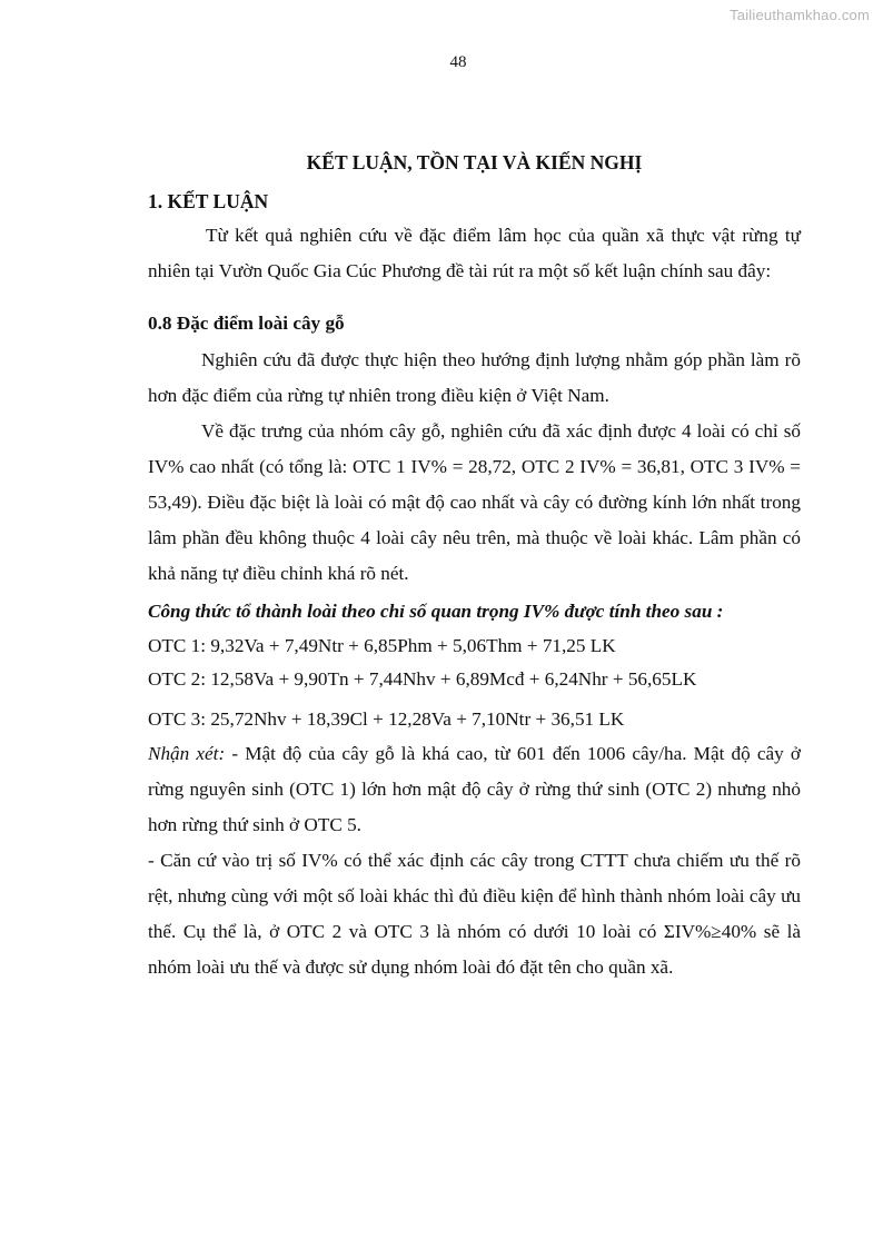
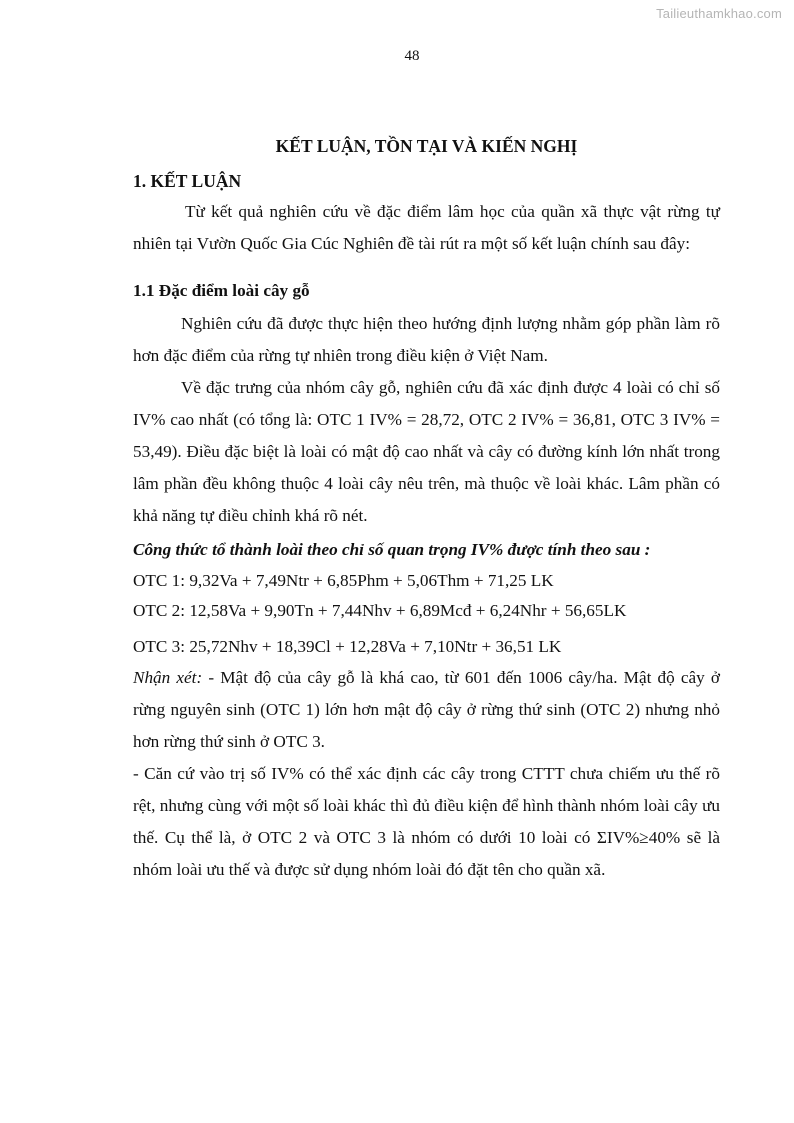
  Tailieuthamkhao.com
  48
  KẾT LUẬN, TỒN TẠI VÀ KIẾN NGHỊ
  1. KẾT LUẬN
- Từ kết quả nghiên cứu về đặc điểm lâm học của quần xã thực vật rừng tự nhiên tại Vườn Quốc Gia Cúc Phương đề tài rút ra một số kết luận chính sau đây:
+ Từ kết quả nghiên cứu về đặc điểm lâm học của quần xã thực vật rừng tự nhiên tại Vườn Quốc Gia Cúc Nghiên đề tài rút ra một số kết luận chính sau đây:
- 0.8 Đặc điểm loài cây gỗ
+ 1.1 Đặc điểm loài cây gỗ
  Nghiên cứu đã được thực hiện theo hướng định lượng nhằm góp phần làm rõ hơn đặc điểm của rừng tự nhiên trong điều kiện ở Việt Nam.
  Về đặc trưng của nhóm cây gỗ, nghiên cứu đã xác định được 4 loài có chỉ số IV% cao nhất (có tổng là: OTC 1 IV% = 28,72, OTC 2 IV% = 36,81, OTC 3 IV% = 53,49). Điều đặc biệt là loài có mật độ cao nhất và cây có đường kính lớn nhất trong lâm phần đều không thuộc 4 loài cây nêu trên, mà thuộc về loài khác. Lâm phần có khả năng tự điều chỉnh khá rõ nét.
  Công thức tổ thành loài theo chỉ số quan trọng IV% được tính theo sau :
  OTC 1: 9,32Va + 7,49Ntr + 6,85Phm + 5,06Thm + 71,25 LK
  OTC 2: 12,58Va + 9,90Tn + 7,44Nhv + 6,89Mcđ + 6,24Nhr + 56,65LK
  OTC 3: 25,72Nhv + 18,39Cl + 12,28Va + 7,10Ntr + 36,51 LK
- Nhận xét: - Mật độ của cây gỗ là khá cao, từ 601 đến 1006 cây/ha. Mật độ cây ở rừng nguyên sinh (OTC 1) lớn hơn mật độ cây ở rừng thứ sinh (OTC 2) nhưng nhỏ hơn rừng thứ sinh ở OTC 5.
+ Nhận xét: - Mật độ của cây gỗ là khá cao, từ 601 đến 1006 cây/ha. Mật độ cây ở rừng nguyên sinh (OTC 1) lớn hơn mật độ cây ở rừng thứ sinh (OTC 2) nhưng nhỏ hơn rừng thứ sinh ở OTC 3.
  - Căn cứ vào trị số IV% có thể xác định các cây trong CTTT chưa chiếm ưu thế rõ rệt, nhưng cùng với một số loài khác thì đủ điều kiện để hình thành nhóm loài cây ưu thế. Cụ thể là, ở OTC 2 và OTC 3 là nhóm có dưới 10 loài có ΣIV%≥40% sẽ là nhóm loài ưu thế và được sử dụng nhóm loài đó đặt tên cho quần xã.
